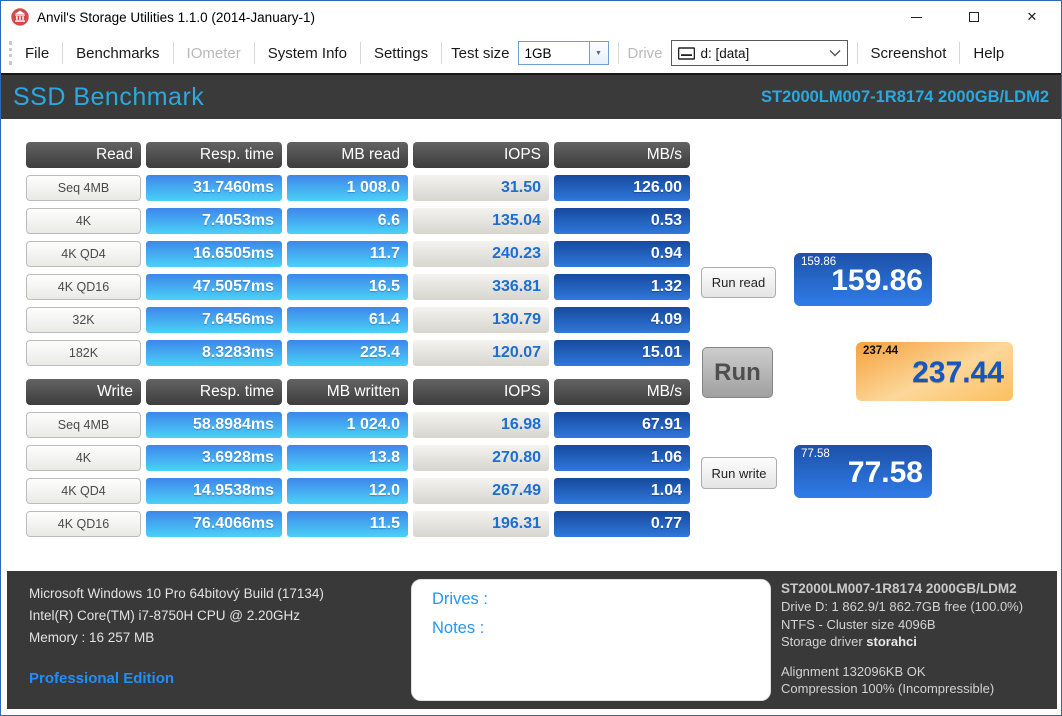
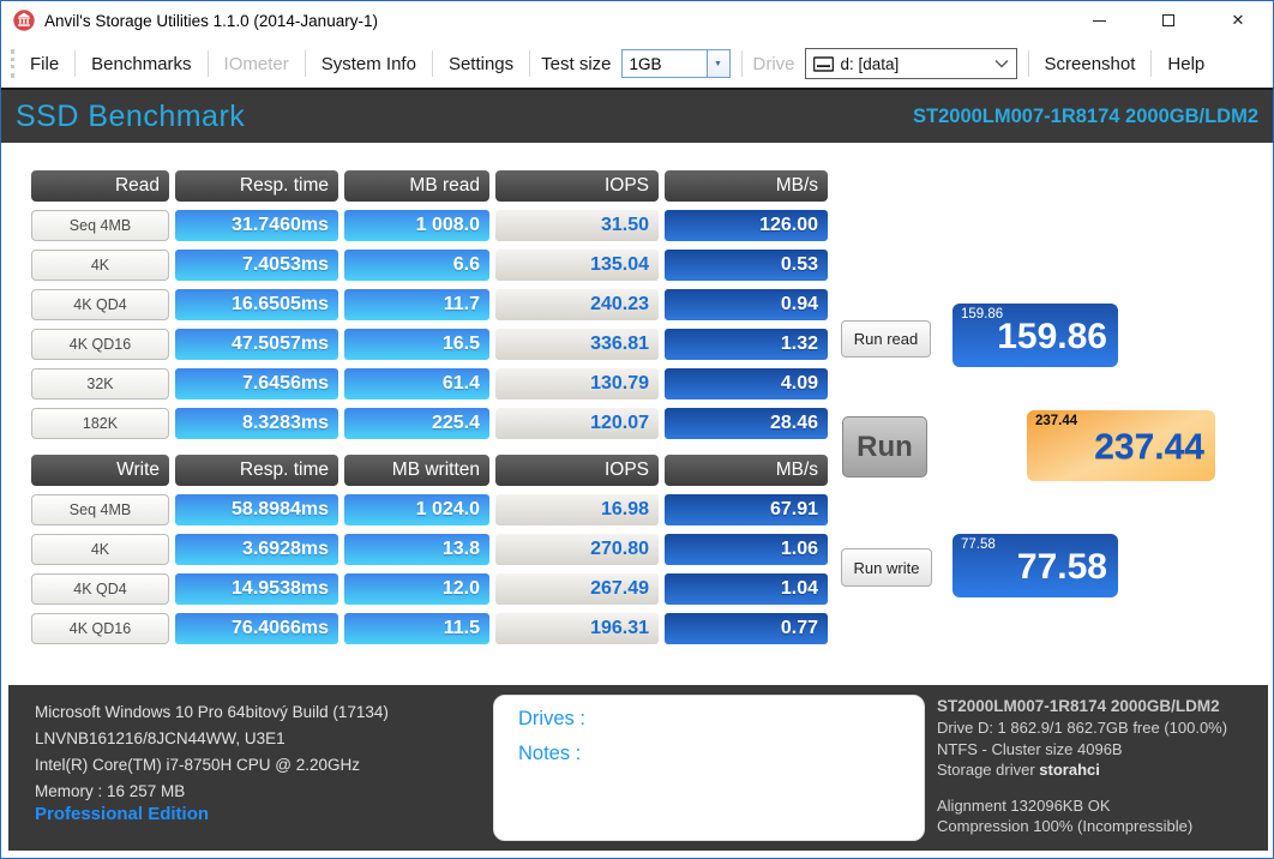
  Anvil's Storage Utilities 1.1.0 (2014-January-1)
  ✕
  File
  Benchmarks
  IOmeter
  System Info
  Settings
  Test size
  1GB
  Drive
  d: [data]
  Screenshot
  Help
  SSD Benchmark
  ST2000LM007-1R8174 2000GB/LDM2
  Read
  Resp. time
  MB read
  IOPS
  MB/s
  Seq 4MB
  31.7460ms
  1 008.0
  31.50
  126.00
  4K
  7.4053ms
  6.6
  135.04
  0.53
  4K QD4
  16.6505ms
  11.7
  240.23
  0.94
  4K QD16
  47.5057ms
  16.5
  336.81
  1.32
  32K
  7.6456ms
  61.4
  130.79
  4.09
  182K
  8.3283ms
  225.4
  120.07
- 15.01
+ 28.46
  Write
  Resp. time
  MB written
  IOPS
  MB/s
  Seq 4MB
  58.8984ms
  1 024.0
  16.98
  67.91
  4K
  3.6928ms
  13.8
  270.80
  1.06
  4K QD4
  14.9538ms
  12.0
  267.49
  1.04
  4K QD16
  76.4066ms
  11.5
  196.31
  0.77
  Run read
  Run
  Run write
  159.86
  159.86
  237.44
  237.44
  77.58
  77.58
  Microsoft Windows 10 Pro 64bitový Build (17134)
+ LNVNB161216/8JCN44WW, U3E1
  Intel(R) Core(TM) i7-8750H CPU @ 2.20GHz
  Memory : 16 257 MB
  Professional Edition
  Drives :
  Notes :
  ST2000LM007-1R8174 2000GB/LDM2
  Drive D: 1 862.9/1 862.7GB free (100.0%)
  NTFS - Cluster size 4096B
  Storage driver storahci
  Alignment 132096KB OK
  Compression 100% (Incompressible)
